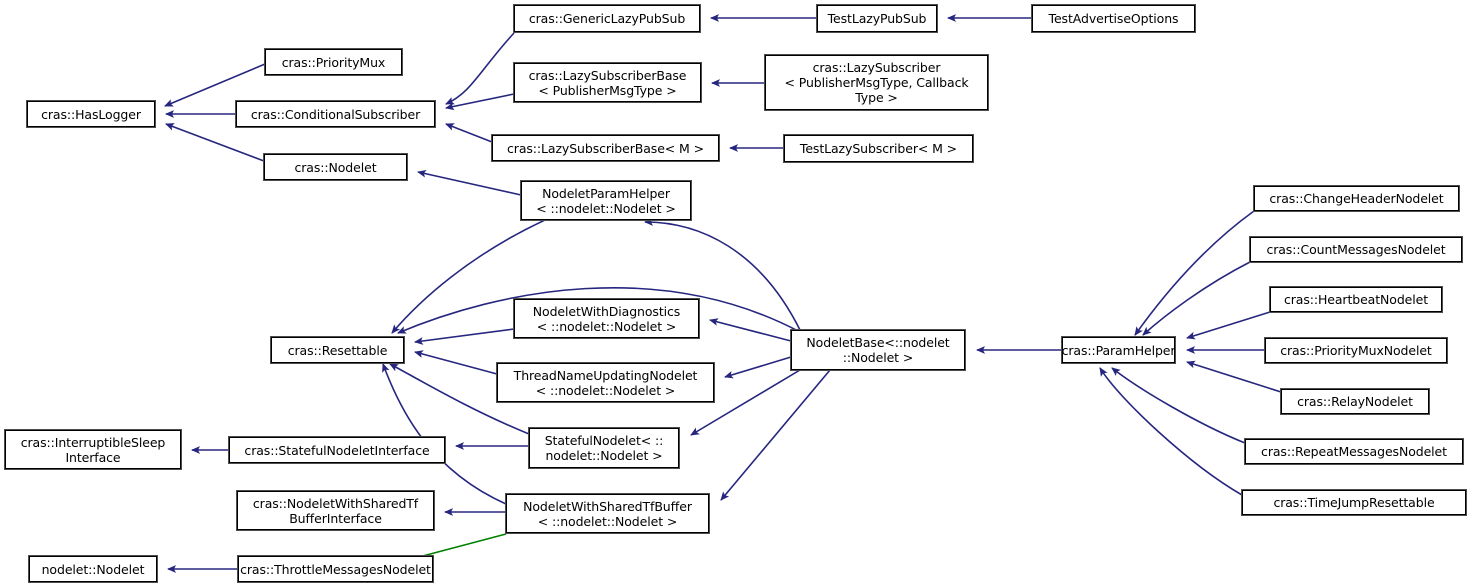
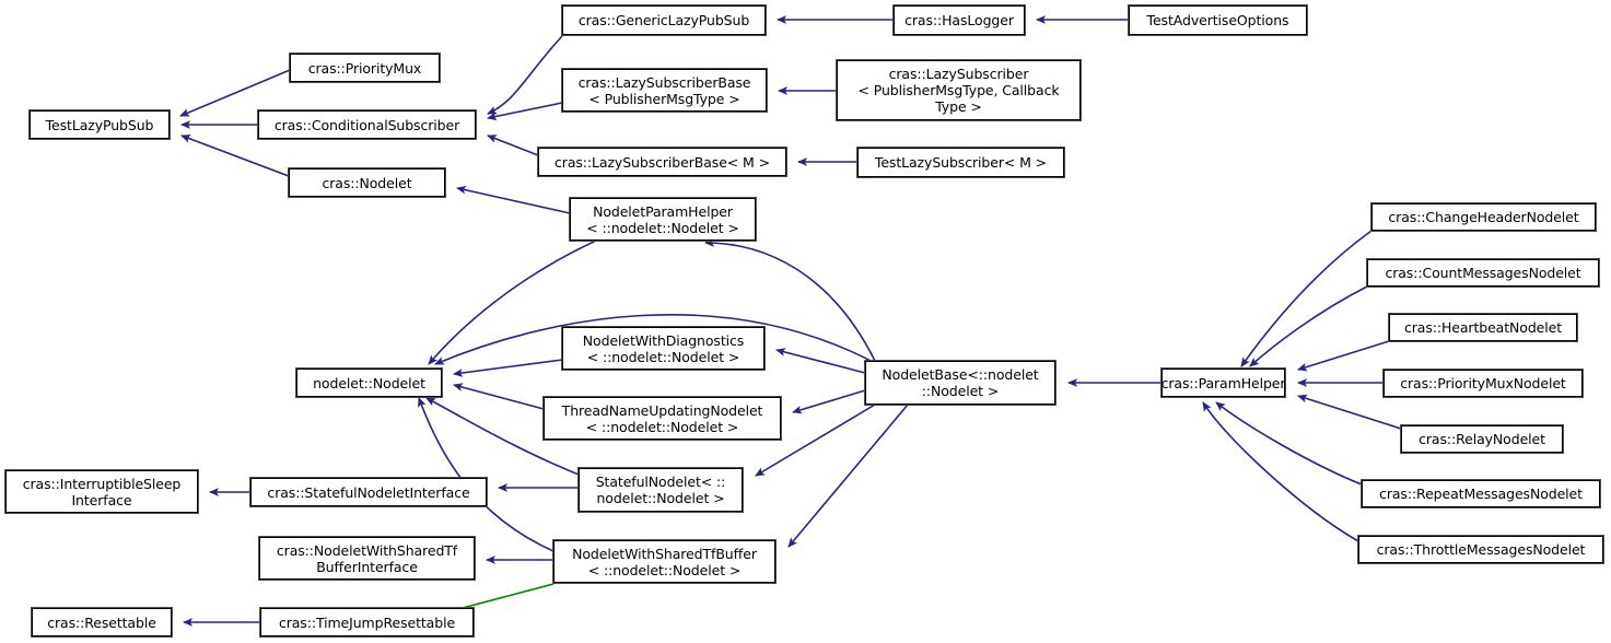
- cras::HasLogger
+ TestLazyPubSub
  cras::PriorityMux
  cras::ConditionalSubscriber
  cras::Nodelet
  cras::GenericLazyPubSub
  cras::LazySubscriberBase
  < PublisherMsgType >
  cras::LazySubscriberBase< M >
- TestLazyPubSub
+ cras::HasLogger
  TestAdvertiseOptions
  cras::LazySubscriber
  < PublisherMsgType, Callback
  Type >
  TestLazySubscriber< M >
  NodeletParamHelper
  < ::nodelet::Nodelet >
- cras::Resettable
+ nodelet::Nodelet
  NodeletWithDiagnostics
  < ::nodelet::Nodelet >
  ThreadNameUpdatingNodelet
  < ::nodelet::Nodelet >
  NodeletBase<::nodelet
  ::Nodelet >
  cras::ParamHelper
  cras::InterruptibleSleep
  Interface
  cras::StatefulNodeletInterface
  StatefulNodelet< ::
  nodelet::Nodelet >
  cras::NodeletWithSharedTf
  BufferInterface
  NodeletWithSharedTfBuffer
  < ::nodelet::Nodelet >
- nodelet::Nodelet
+ cras::Resettable
- cras::ThrottleMessagesNodelet
+ cras::TimeJumpResettable
  cras::ChangeHeaderNodelet
  cras::CountMessagesNodelet
  cras::HeartbeatNodelet
  cras::PriorityMuxNodelet
  cras::RelayNodelet
  cras::RepeatMessagesNodelet
- cras::TimeJumpResettable
+ cras::ThrottleMessagesNodelet
